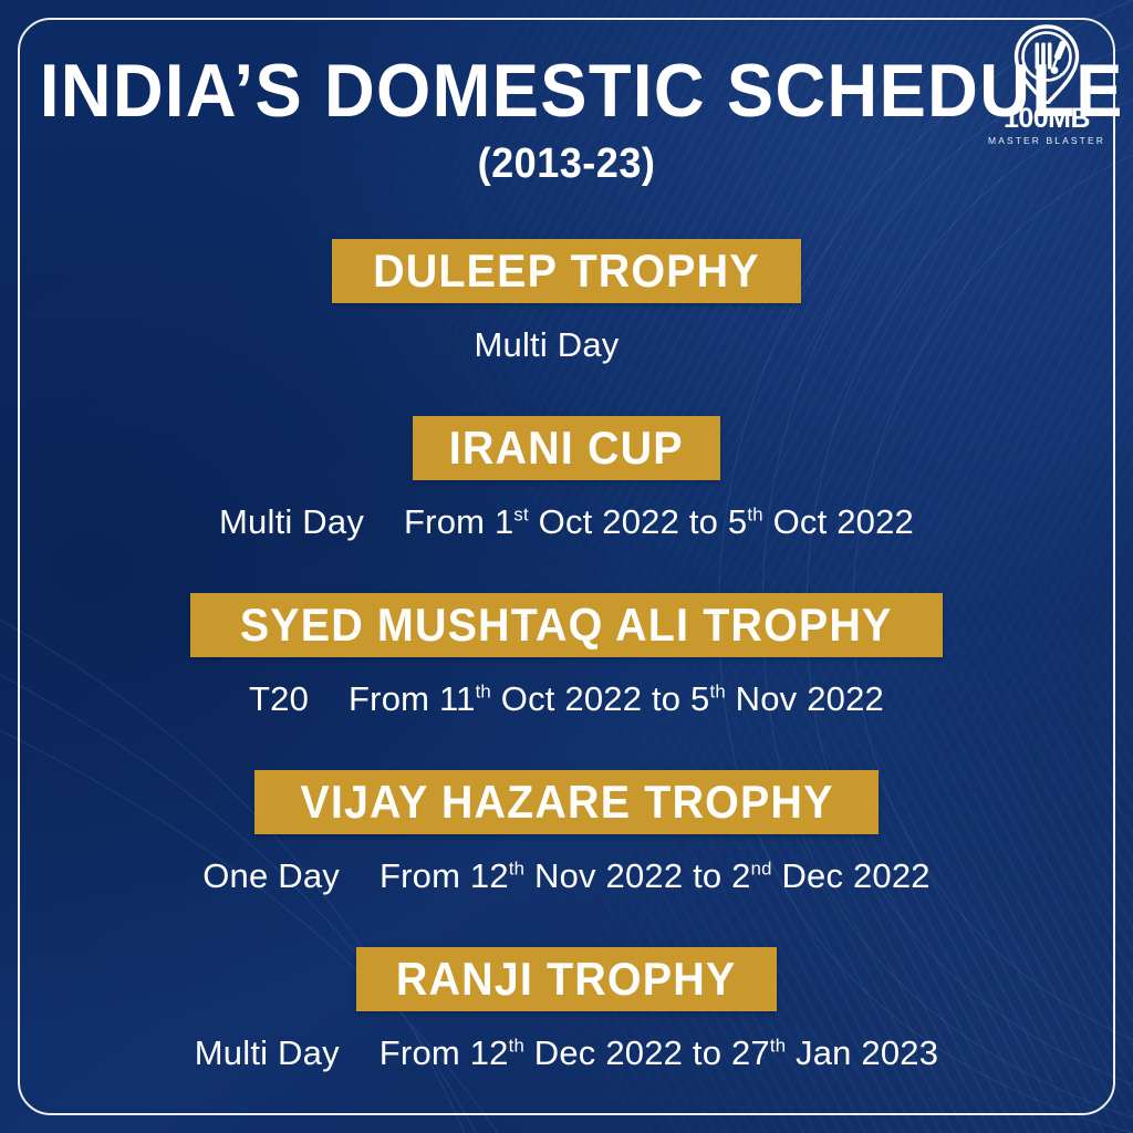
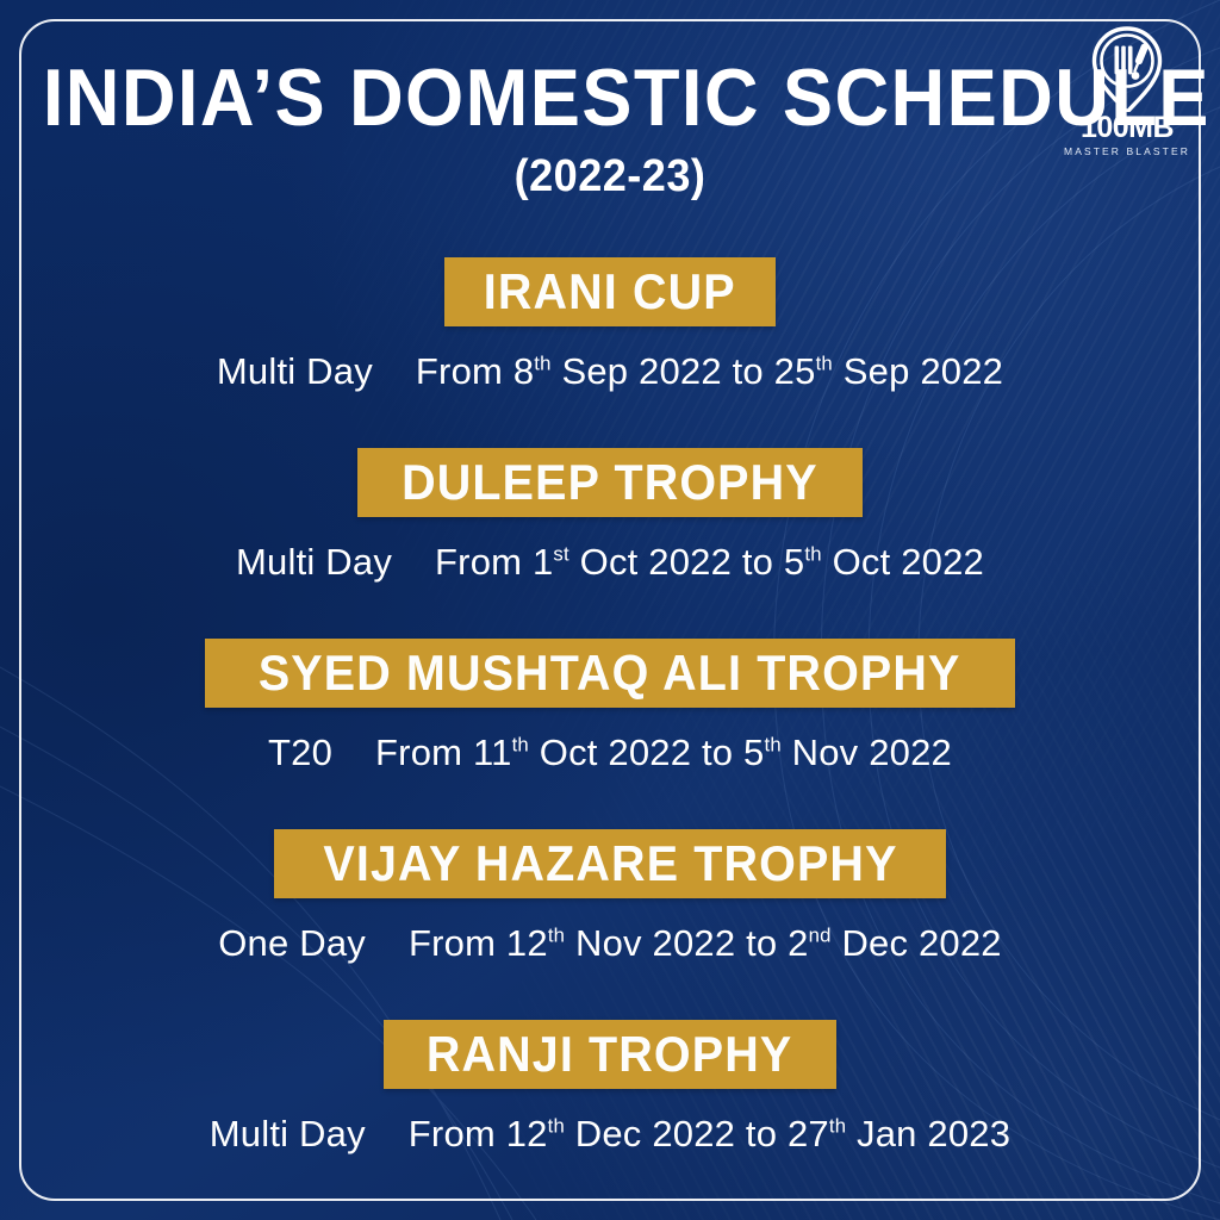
  100MB
  MASTER BLASTER
  INDIA’S DOMESTIC SCHEDULE
- (2013-23)
+ (2022-23)
- DULEEP TROPHY
+ IRANI CUP
  Multi Day
+ From 8th Sep 2022 to 25th Sep 2022
- IRANI CUP
+ DULEEP TROPHY
  Multi Day
  From 1st Oct 2022 to 5th Oct 2022
  SYED MUSHTAQ ALI TROPHY
  T20
  From 11th Oct 2022 to 5th Nov 2022
  VIJAY HAZARE TROPHY
  One Day
  From 12th Nov 2022 to 2nd Dec 2022
  RANJI TROPHY
  Multi Day
  From 12th Dec 2022 to 27th Jan 2023
